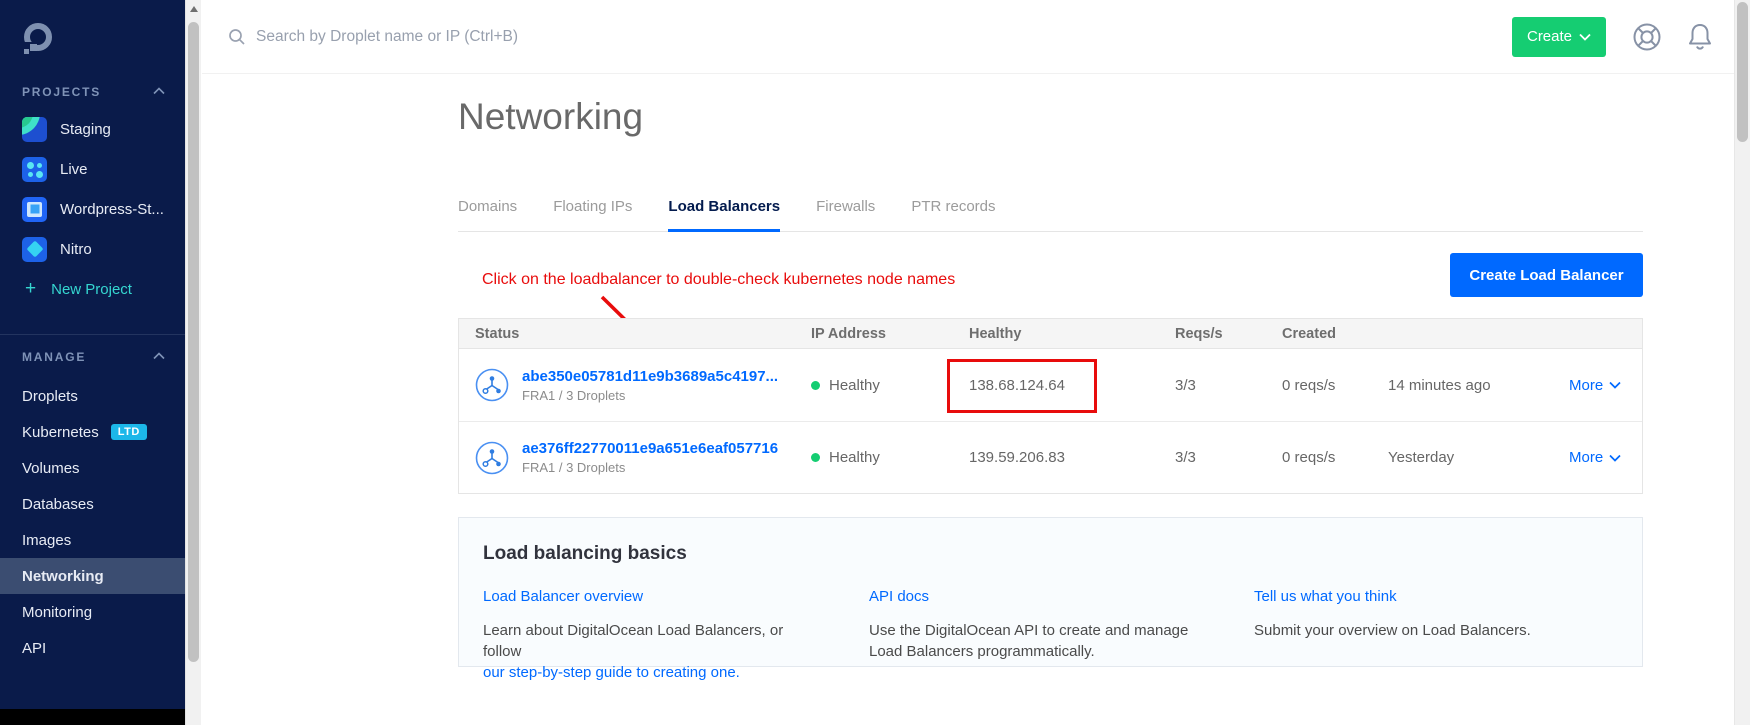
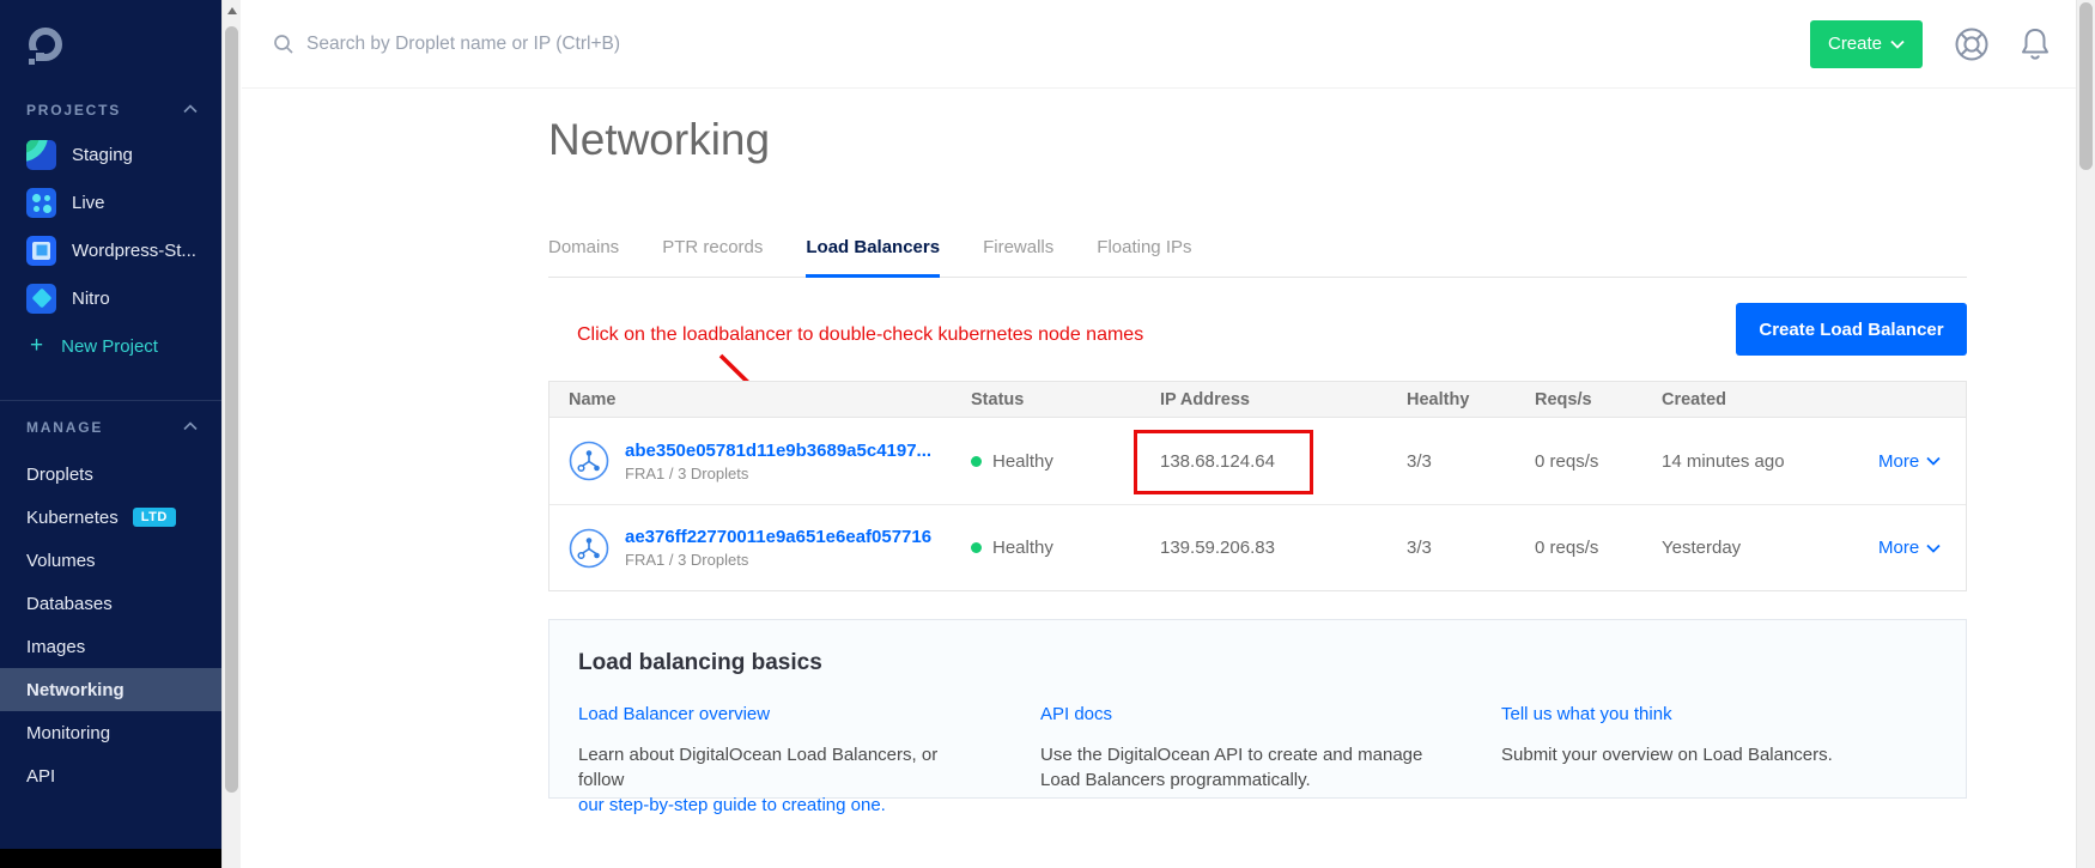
  PROJECTS
  Staging
  Live
  Wordpress-St...
  Nitro
  +
  New Project
  MANAGE
  Droplets
  Kubernetes
  LTD
  Volumes
  Databases
  Images
  Networking
  Monitoring
  API
  Search by Droplet name or IP (Ctrl+B)
  Create
  Networking
  Domains
- Floating IPs
+ PTR records
  Load Balancers
  Firewalls
- PTR records
+ Floating IPs
  Click on the loadbalancer to double-check kubernetes node names
  Create Load Balancer
+ Name
  Status
  IP Address
  Healthy
  Reqs/s
  Created
  abe350e05781d11e9b3689a5c4197...
  FRA1 / 3 Droplets
  Healthy
  138.68.124.64
  3/3
  0 reqs/s
  14 minutes ago
  More
  ae376ff22770011e9a651e6eaf057716
  FRA1 / 3 Droplets
  Healthy
  139.59.206.83
  3/3
  0 reqs/s
  Yesterday
  More
  Load balancing basics
  Load Balancer overview
  Learn about DigitalOcean Load Balancers, or follow
  our step-by-step guide to creating one.
  API docs
  Use the DigitalOcean API to create and manage Load Balancers programmatically.
  Tell us what you think
  Submit your overview on Load Balancers.
